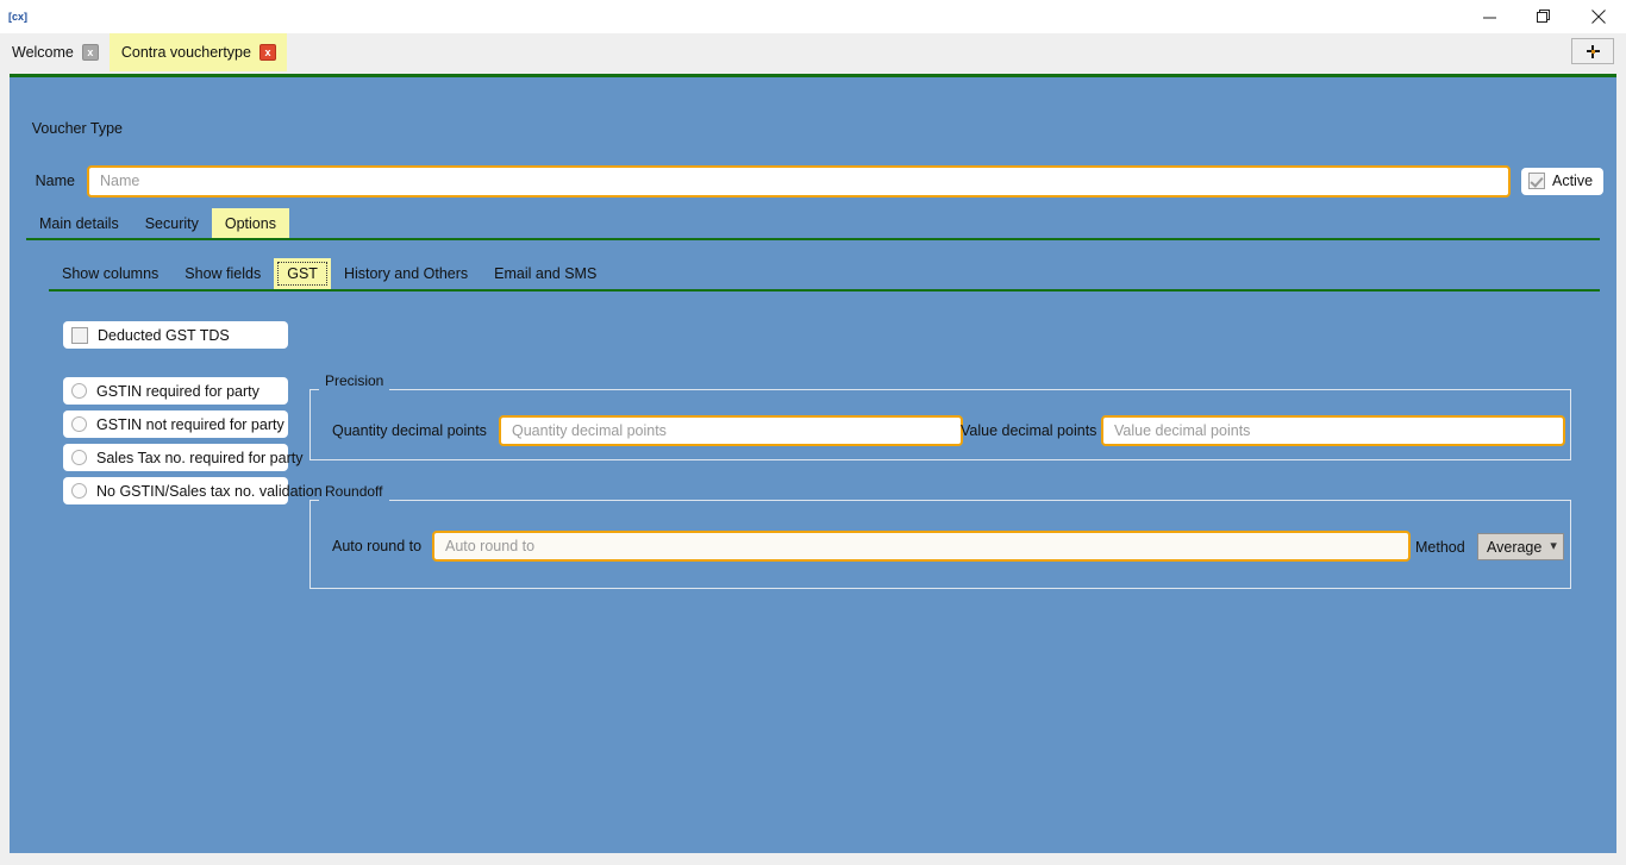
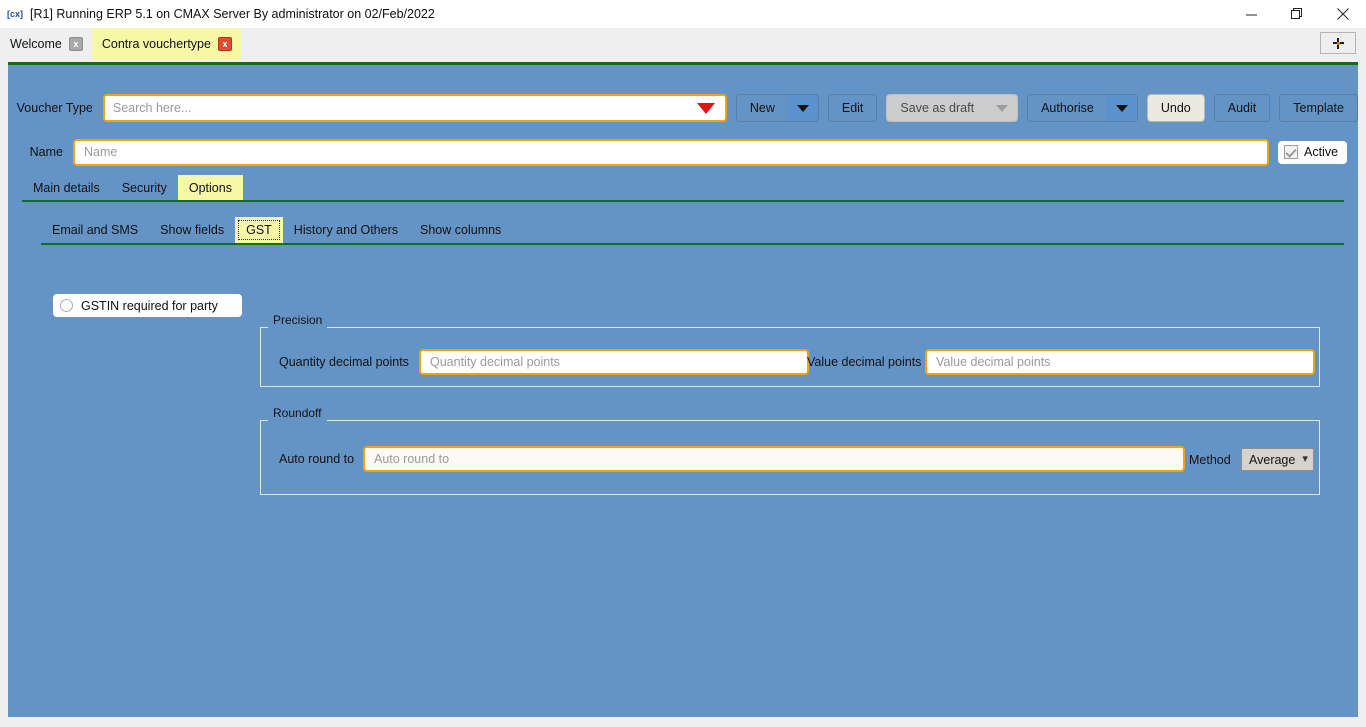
  [cx]
+ [R1] Running ERP 5.1 on CMAX Server By administrator on 02/Feb/2022
  Welcome
  x
  Contra vouchertype
  x
  Voucher Type
+ Search here...
+ New
+ Edit
+ Save as draft
+ Authorise
+ Undo
+ Audit
+ Template
  Name
  Name
  Active
  Main details
  Security
  Options
- Show columns
+ Email and SMS
  Show fields
  GST
  History and Others
- Email and SMS
+ Show columns
- Deducted GST TDS
  GSTIN required for party
- GSTIN not required for party
- Sales Tax no. required for party
- No GSTIN/Sales tax no. validation
  Precision
  Quantity decimal points
  Quantity decimal points
  Value decimal points
  Value decimal points
  Roundoff
  Auto round to
  Auto round to
  Method
  Average
  ▾
